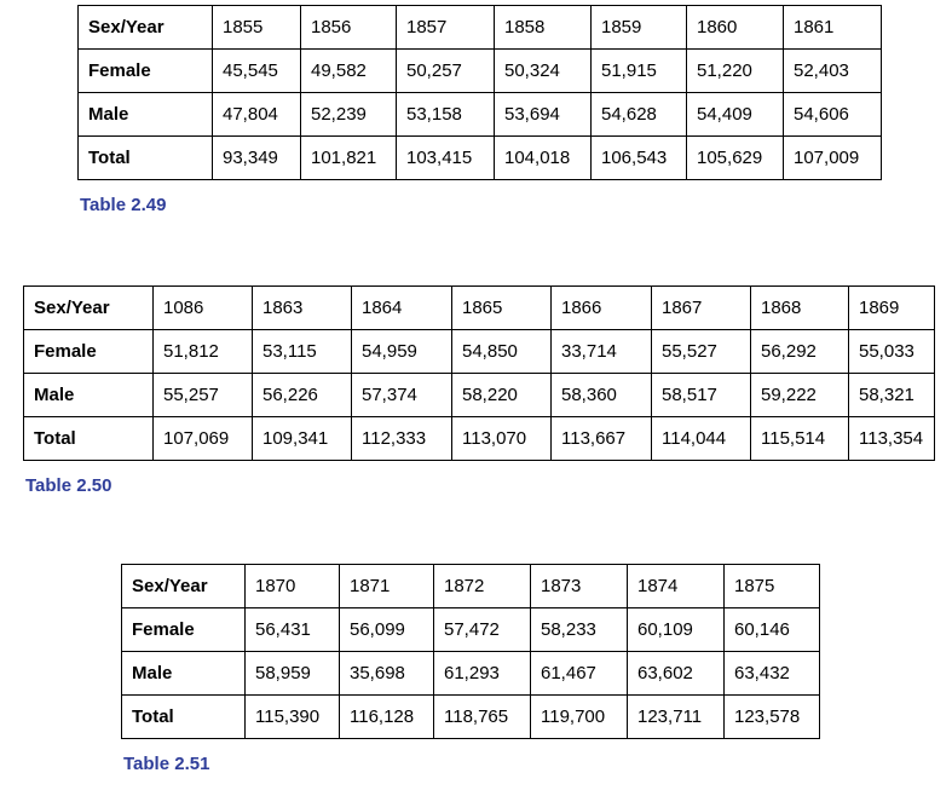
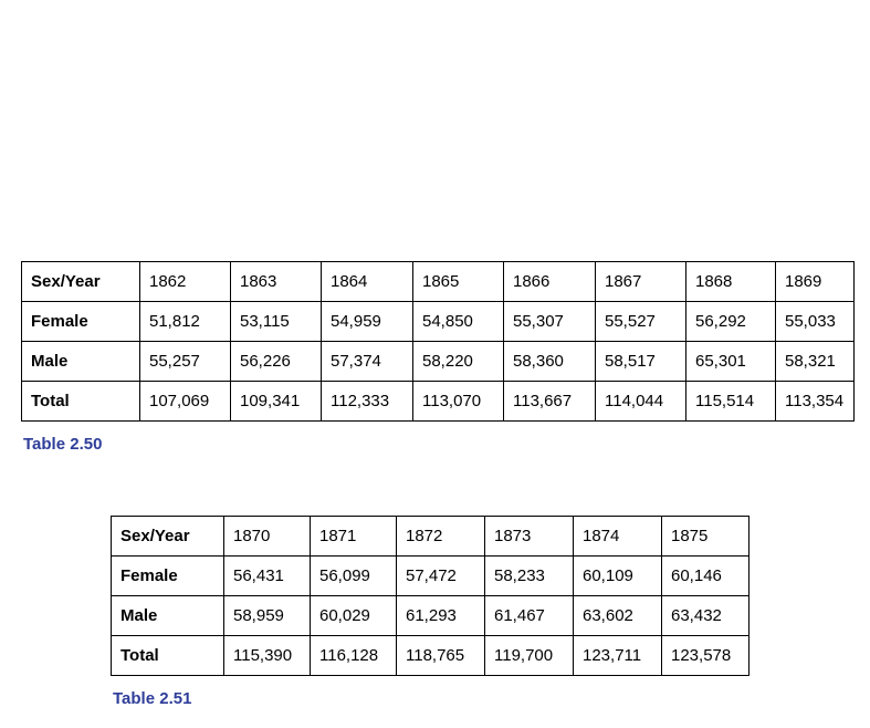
- Sex/Year	1855	1856	1857	1858	1859	1860	1861
- Female	45,545	49,582	50,257	50,324	51,915	51,220	52,403
- Male	47,804	52,239	53,158	53,694	54,628	54,409	54,606
- Total	93,349	101,821	103,415	104,018	106,543	105,629	107,009
- Table 2.49
- Sex/Year	1086	1863	1864	1865	1866	1867	1868	1869
+ Sex/Year	1862	1863	1864	1865	1866	1867	1868	1869
- Female	51,812	53,115	54,959	54,850	33,714	55,527	56,292	55,033
+ Female	51,812	53,115	54,959	54,850	55,307	55,527	56,292	55,033
- Male	55,257	56,226	57,374	58,220	58,360	58,517	59,222	58,321
+ Male	55,257	56,226	57,374	58,220	58,360	58,517	65,301	58,321
  Total	107,069	109,341	112,333	113,070	113,667	114,044	115,514	113,354
  Table 2.50
  Sex/Year	1870	1871	1872	1873	1874	1875
  Female	56,431	56,099	57,472	58,233	60,109	60,146
- Male	58,959	35,698	61,293	61,467	63,602	63,432
+ Male	58,959	60,029	61,293	61,467	63,602	63,432
  Total	115,390	116,128	118,765	119,700	123,711	123,578
  Table 2.51
